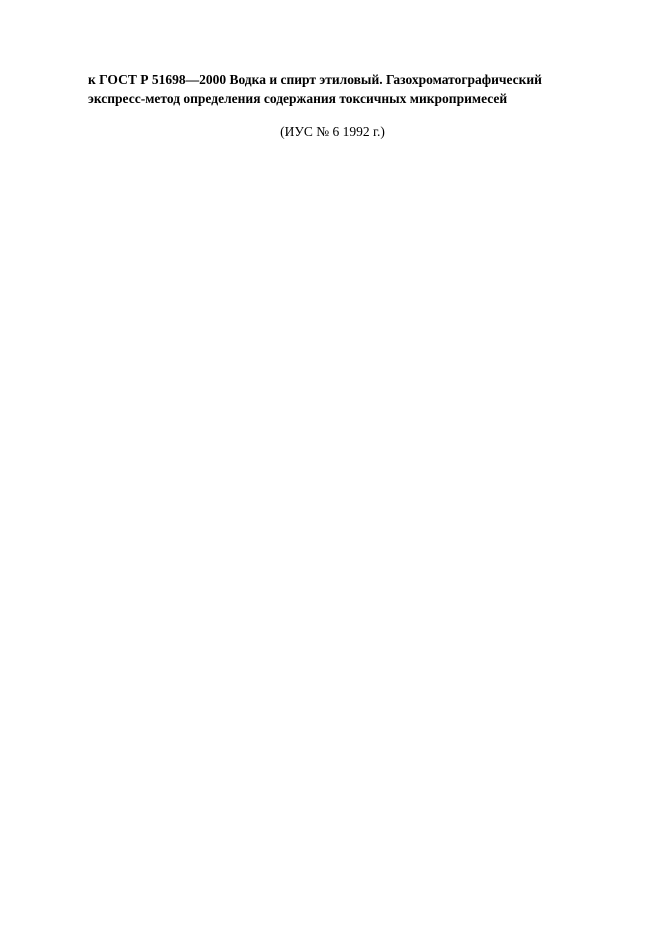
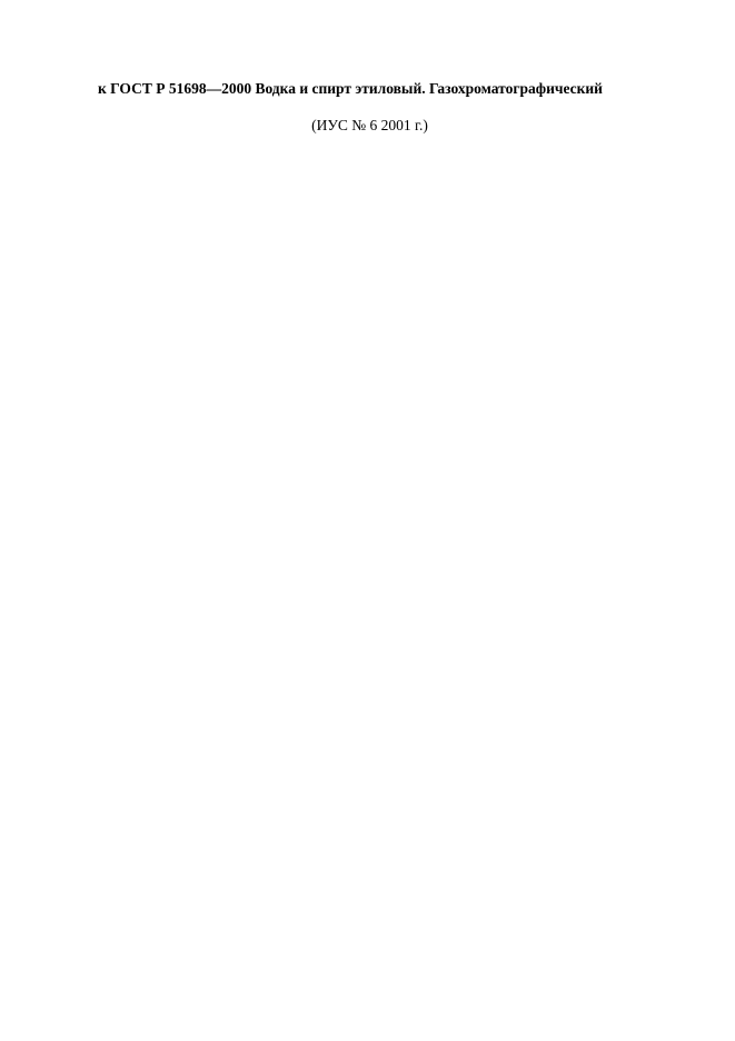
  к ГОСТ Р 51698—2000 Водка и спирт этиловый. Газохроматографический
- экспресс-метод определения содержания токсичных микропримесей
- (ИУС № 6 1992 г.)
+ (ИУС № 6 2001 г.)
